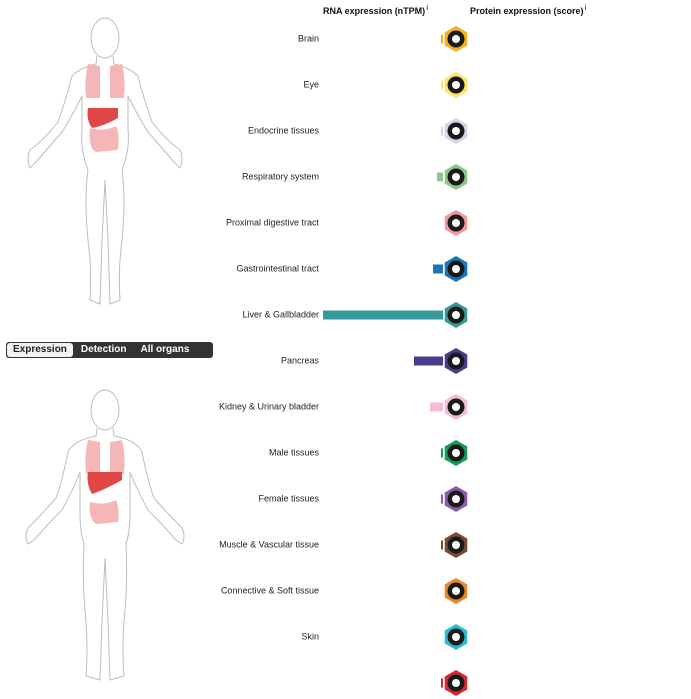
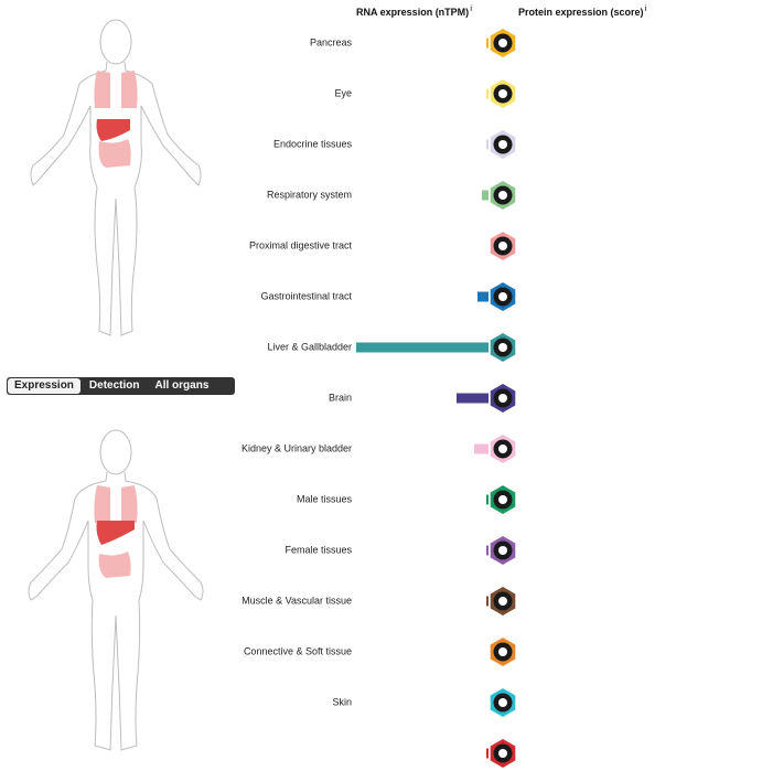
  Expression
  Detection
  All organs
  RNA expression (nTPM)
  Protein expression (score)
- Brain
+ Pancreas
  Eye
  Endocrine tissues
  Respiratory system
  Proximal digestive tract
  Gastrointestinal tract
  Liver & Gallbladder
- Pancreas
+ Brain
  Kidney & Urinary bladder
  Male tissues
  Female tissues
  Muscle & Vascular tissue
  Connective & Soft tissue
  Skin
